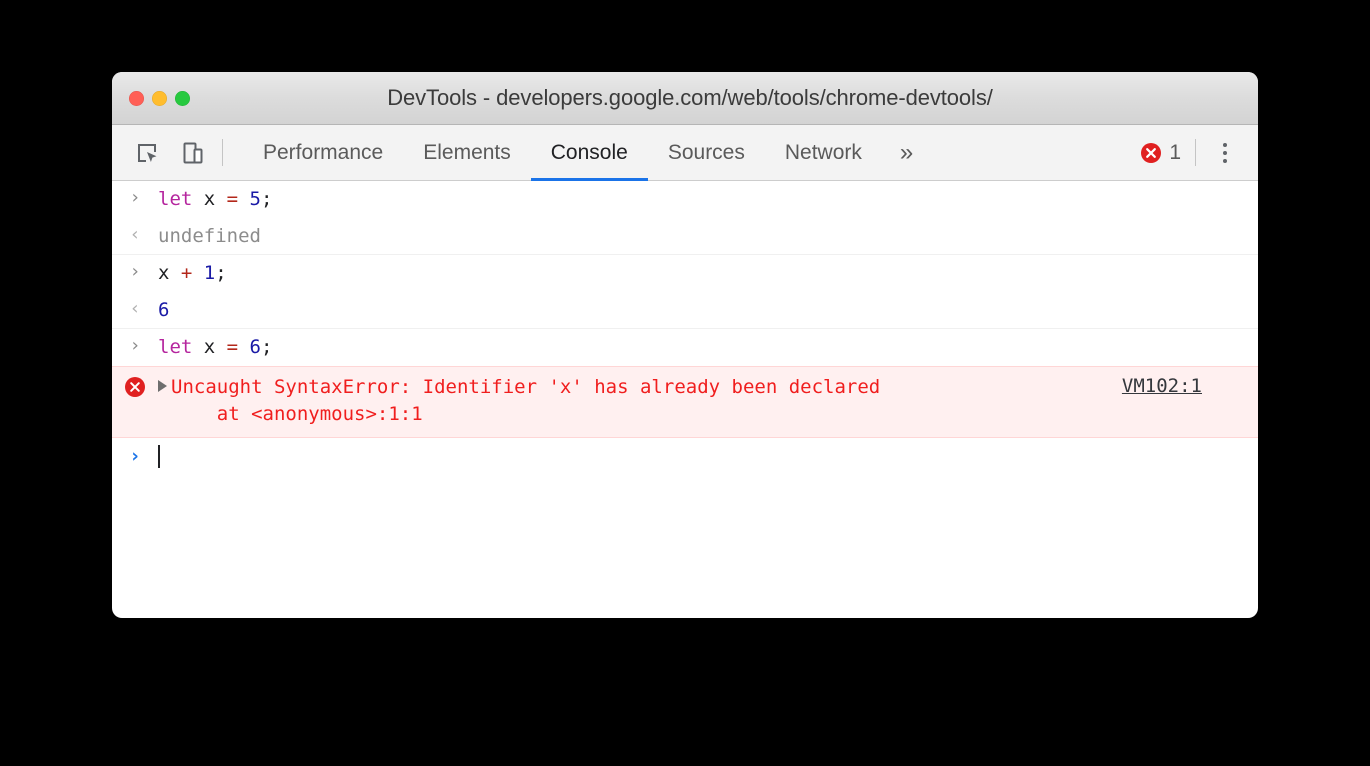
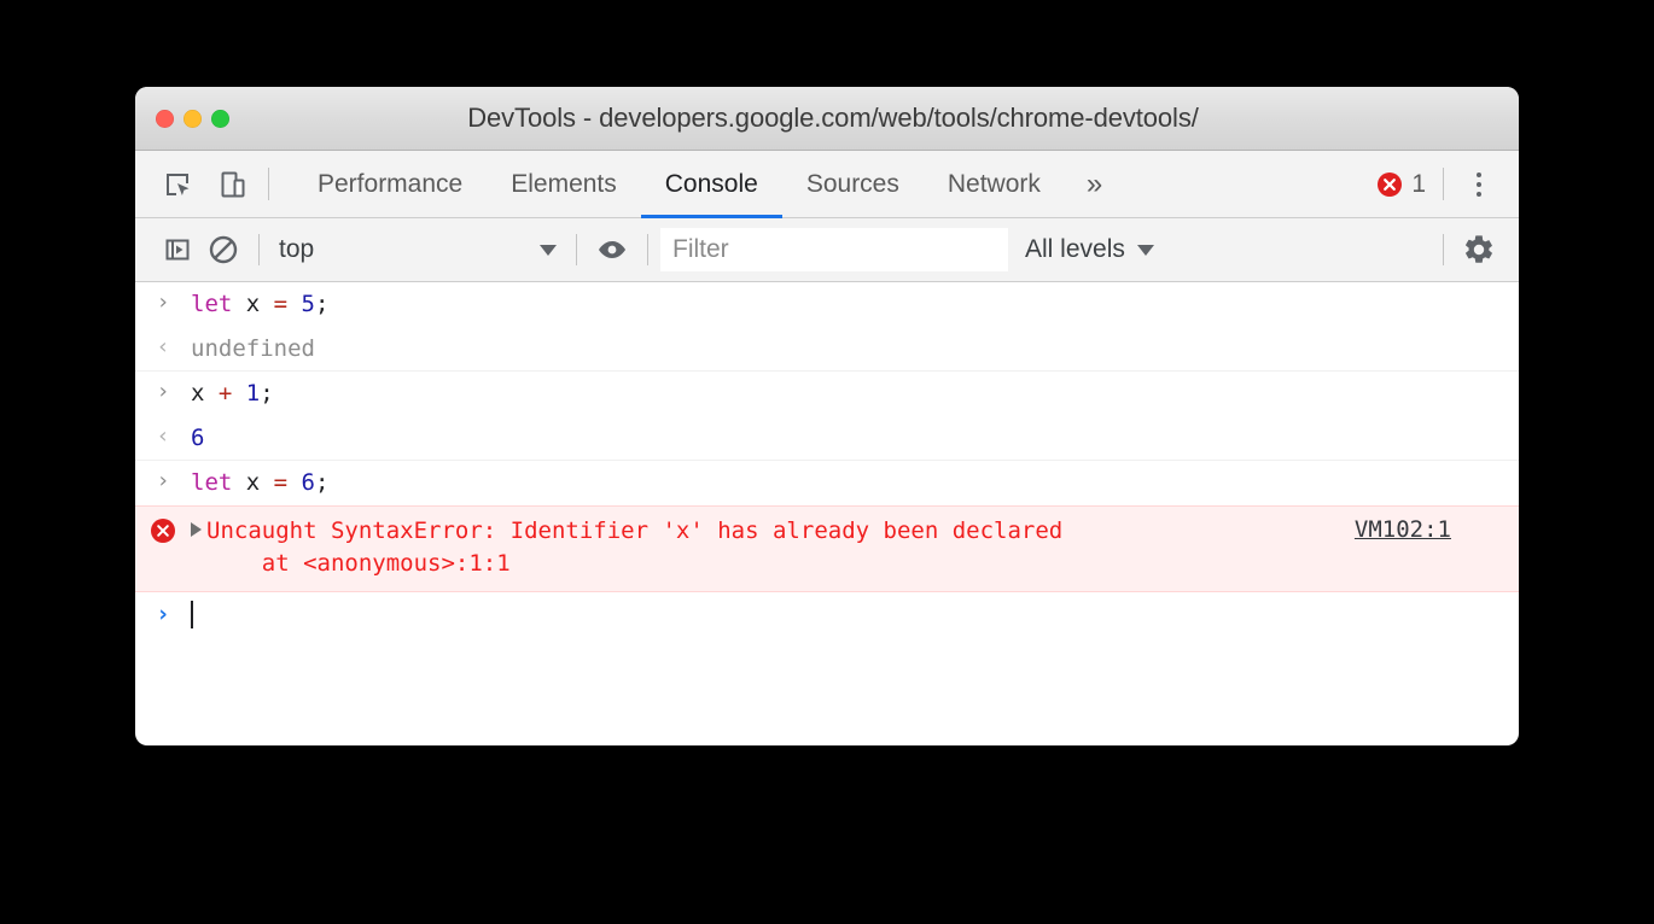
  DevTools - developers.google.com/web/tools/chrome-devtools/
  Performance
  Elements
  Console
  Sources
  Network
  »
  1
+ top
+ Filter
+ All levels
  ›
  let x = 5;
  ‹
  undefined
  ›
  x + 1;
  ‹
  6
  ›
  let x = 6;
  Uncaught SyntaxError: Identifier 'x' has already been declared
  at <anonymous>:1:1
  VM102:1
  ›
